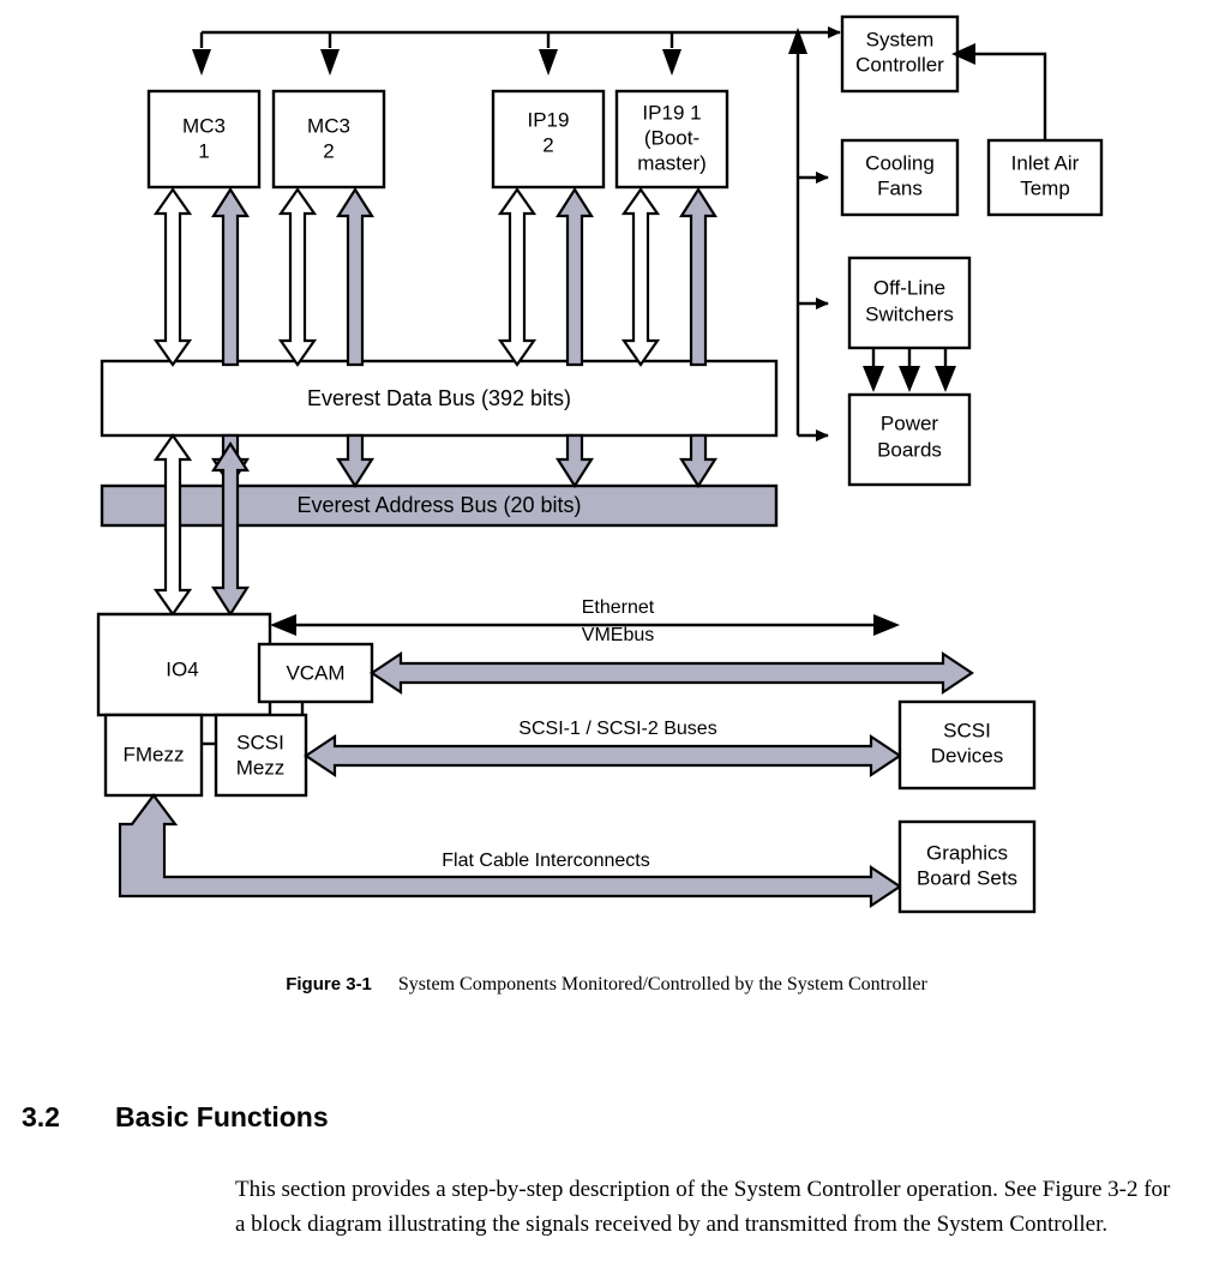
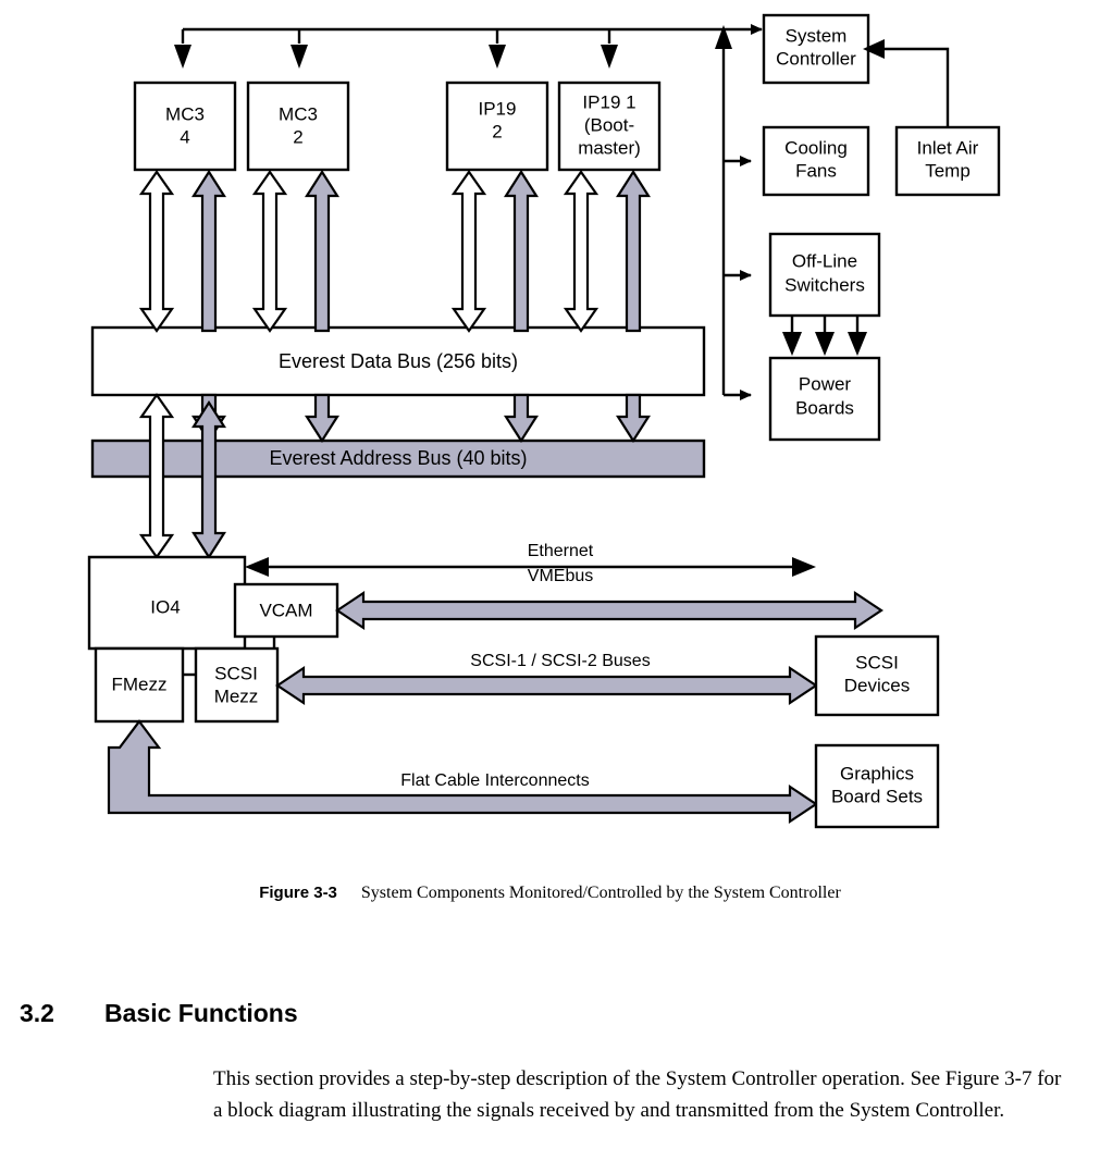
  MC3
- 1
+ 4
  MC3
  2
  IP19
  2
  IP19 1
  (Boot-
  master)
  System
  Controller
  Cooling
  Fans
  Inlet Air
  Temp
  Off-Line
  Switchers
  Power
  Boards
- Everest Data Bus (392 bits)
+ Everest Data Bus (256 bits)
- Everest Address Bus (20 bits)
+ Everest Address Bus (40 bits)
  IO4
  VCAM
  FMezz
  SCSI
  Mezz
  Ethernet
  VMEbus
  SCSI-1 / SCSI-2 Buses
  SCSI
  Devices
  Flat Cable Interconnects
  Graphics
  Board Sets
- Figure 3-1 System Components Monitored/Controlled by the System Controller
+ Figure 3-3 System Components Monitored/Controlled by the System Controller
  3.2 Basic Functions
- This section provides a step-by-step description of the System Controller operation. See Figure 3-2 for a block diagram illustrating the signals received by and transmitted from the System Controller.
+ This section provides a step-by-step description of the System Controller operation. See Figure 3-7 for a block diagram illustrating the signals received by and transmitted from the System Controller.
